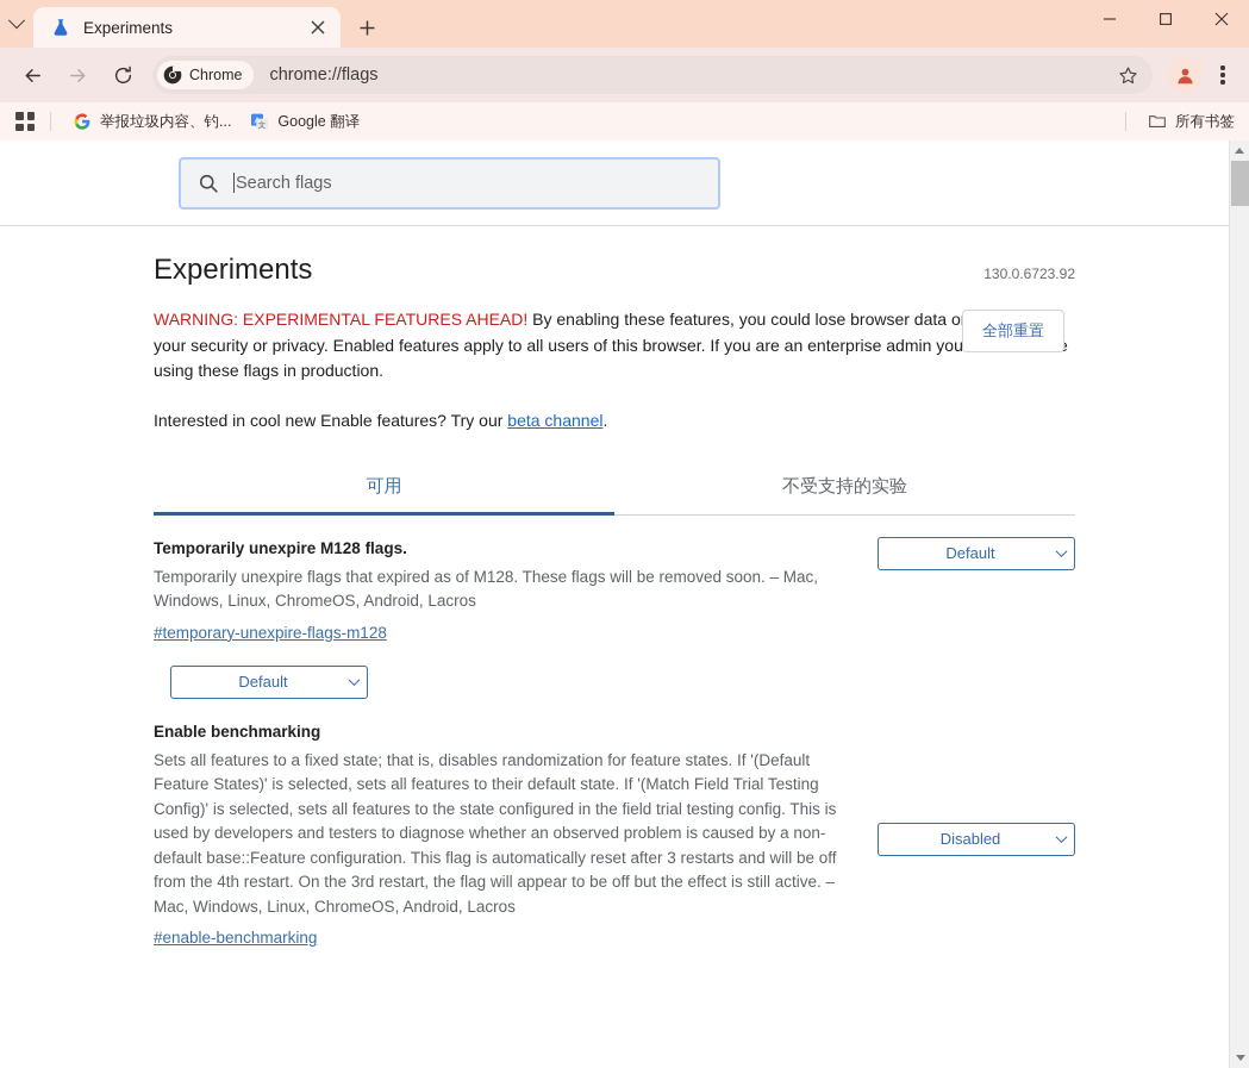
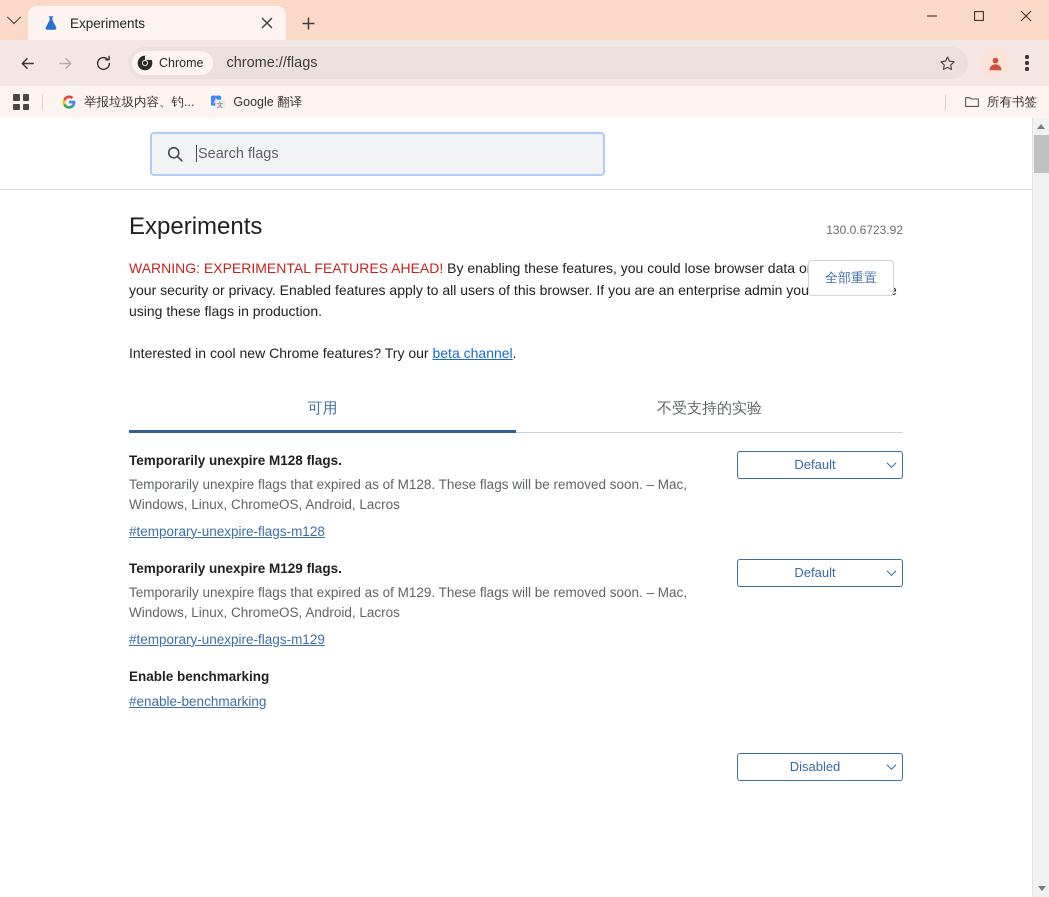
  Experiments
  Chrome
  chrome://flags
  举报垃圾内容、钓...
  Google 翻译
  所有书签
  Search flags
  全部重置
  Experiments
  130.0.6723.92
  WARNING: EXPERIMENTAL FEATURES AHEAD! By enabling these features, you could lose browser data o your security or privacy. Enabled features apply to all users of this browser. If you are an enterprise admin you using these flags in production.
- Interested in cool new Enable features? Try our beta channel.
+ Interested in cool new Chrome features? Try our beta channel.
  可用
  不受支持的实验
  Temporarily unexpire M128 flags.
  Temporarily unexpire flags that expired as of M128. These flags will be removed soon. – Mac, Windows, Linux, ChromeOS, Android, Lacros
  #temporary-unexpire-flags-m128
  Default
+ Temporarily unexpire M129 flags.
+ Temporarily unexpire flags that expired as of M129. These flags will be removed soon. – Mac, Windows, Linux, ChromeOS, Android, Lacros
+ #temporary-unexpire-flags-m129
  Default
  Enable benchmarking
- Sets all features to a fixed state; that is, disables randomization for feature states. If '(Default Feature States)' is selected, sets all features to their default state. If '(Match Field Trial Testing Config)' is selected, sets all features to the state configured in the field trial testing config. This is used by developers and testers to diagnose whether an observed problem is caused by a non-default base::Feature configuration. This flag is automatically reset after 3 restarts and will be off from the 4th restart. On the 3rd restart, the flag will appear to be off but the effect is still active. – Mac, Windows, Linux, ChromeOS, Android, Lacros
  #enable-benchmarking
  Disabled
